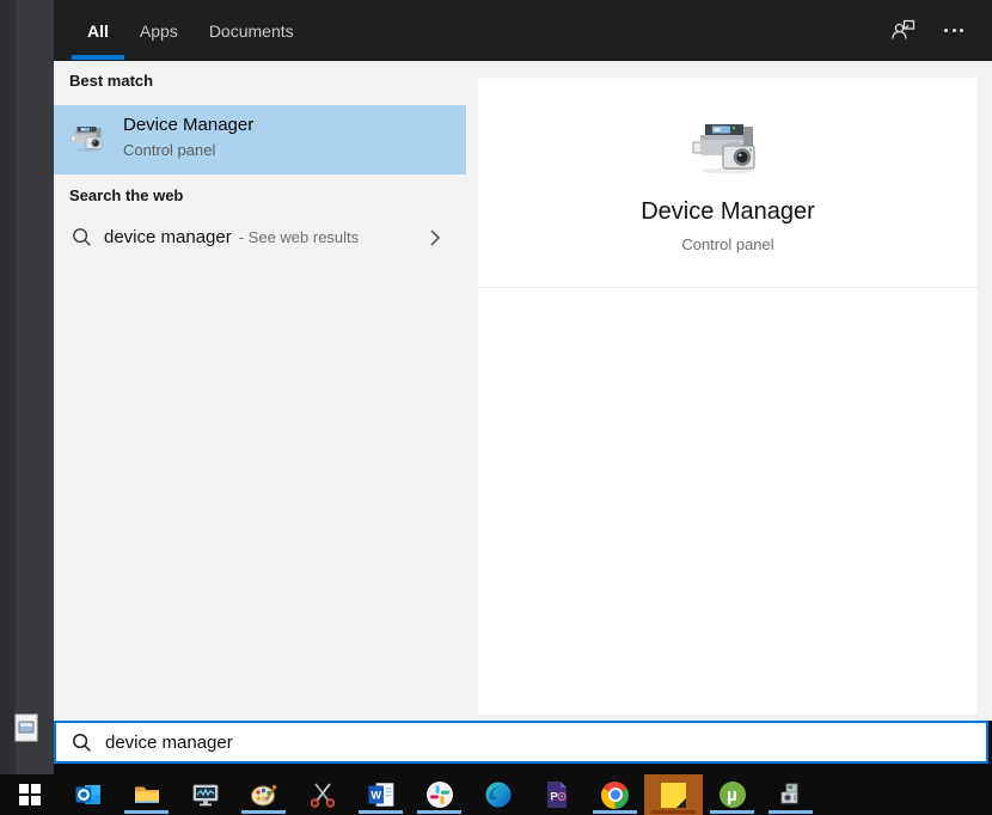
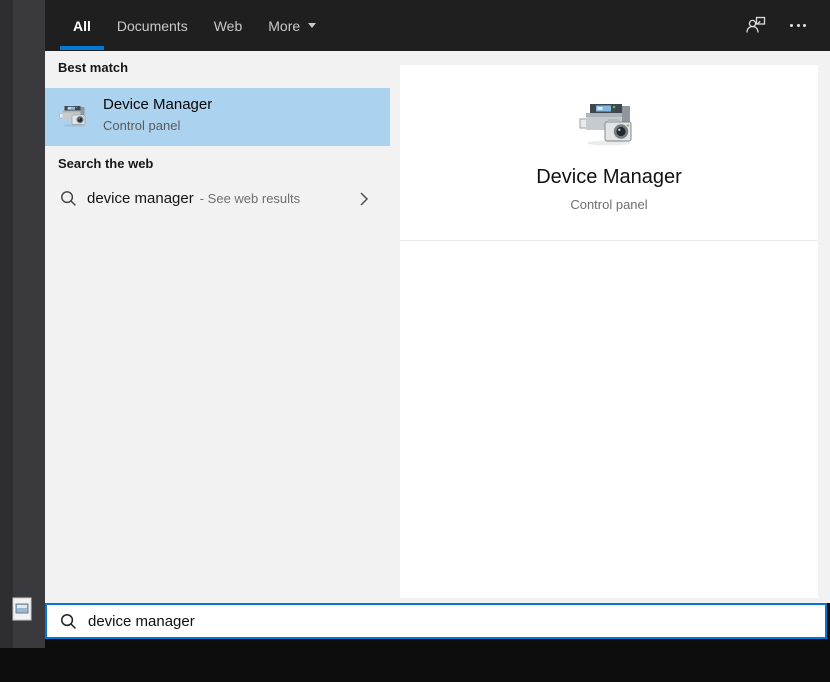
  All
- Apps
  Documents
+ Web
+ More
  Best match
  Device Manager
  Control panel
  Search the web
  device manager
  - See web results
  Device Manager
  Control panel
  device manager
- W
- P
- µ
